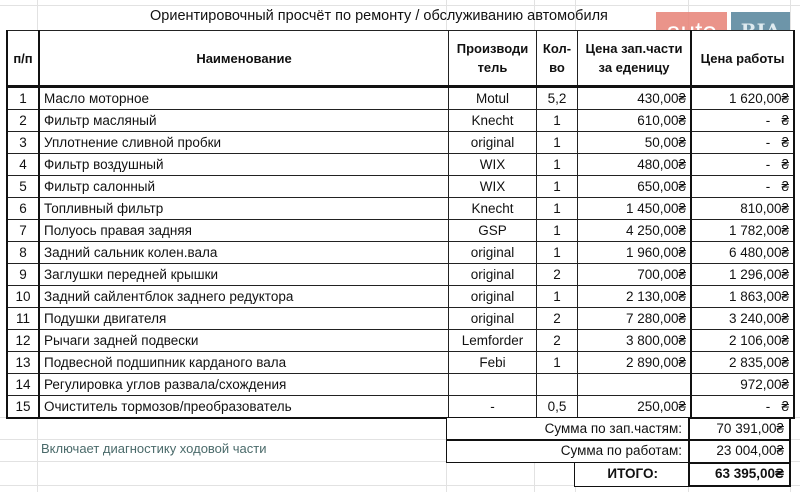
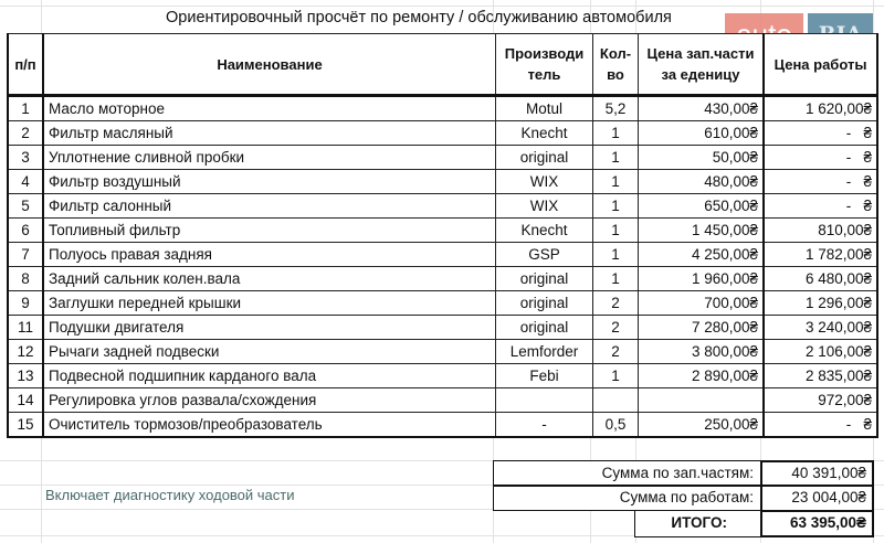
  Ориентировочный просчёт по ремонту / обслуживанию автомобиля
  п/п	Наименование	Производи тель	Кол- во	Цена зап.части за еденицу	Цена работы
  1	Масло моторное	Motul	5,2	430,00₴	1 620,00₴
  2	Фильтр масляный	Knecht	1	610,00₴	- ₴
  3	Уплотнение сливной пробки	original	1	50,00₴	- ₴
  4	Фильтр воздушный	WIX	1	480,00₴	- ₴
  5	Фильтр салонный	WIX	1	650,00₴	- ₴
  6	Топливный фильтр	Knecht	1	1 450,00₴	810,00₴
  7	Полуось правая задняя	GSP	1	4 250,00₴	1 782,00₴
  8	Задний сальник колен.вала	original	1	1 960,00₴	6 480,00₴
  9	Заглушки передней крышки	original	2	700,00₴	1 296,00₴
- 10	Задний сайлентблок заднего редуктора	original	1	2 130,00₴	1 863,00₴
  11	Подушки двигателя	original	2	7 280,00₴	3 240,00₴
  12	Рычаги задней подвески	Lemforder	2	3 800,00₴	2 106,00₴
  13	Подвесной подшипник карданого вала	Febi	1	2 890,00₴	2 835,00₴
  14	Регулировка углов развала/схождения				972,00₴
  15	Очиститель тормозов/преобразователь	-	0,5	250,00₴	- ₴
  Сумма по зап.частям:
- 70 391,00₴
+ 40 391,00₴
  Сумма по работам:
  23 004,00₴
  ИТОГО:
  63 395,00₴
  Включает диагностику ходовой части
